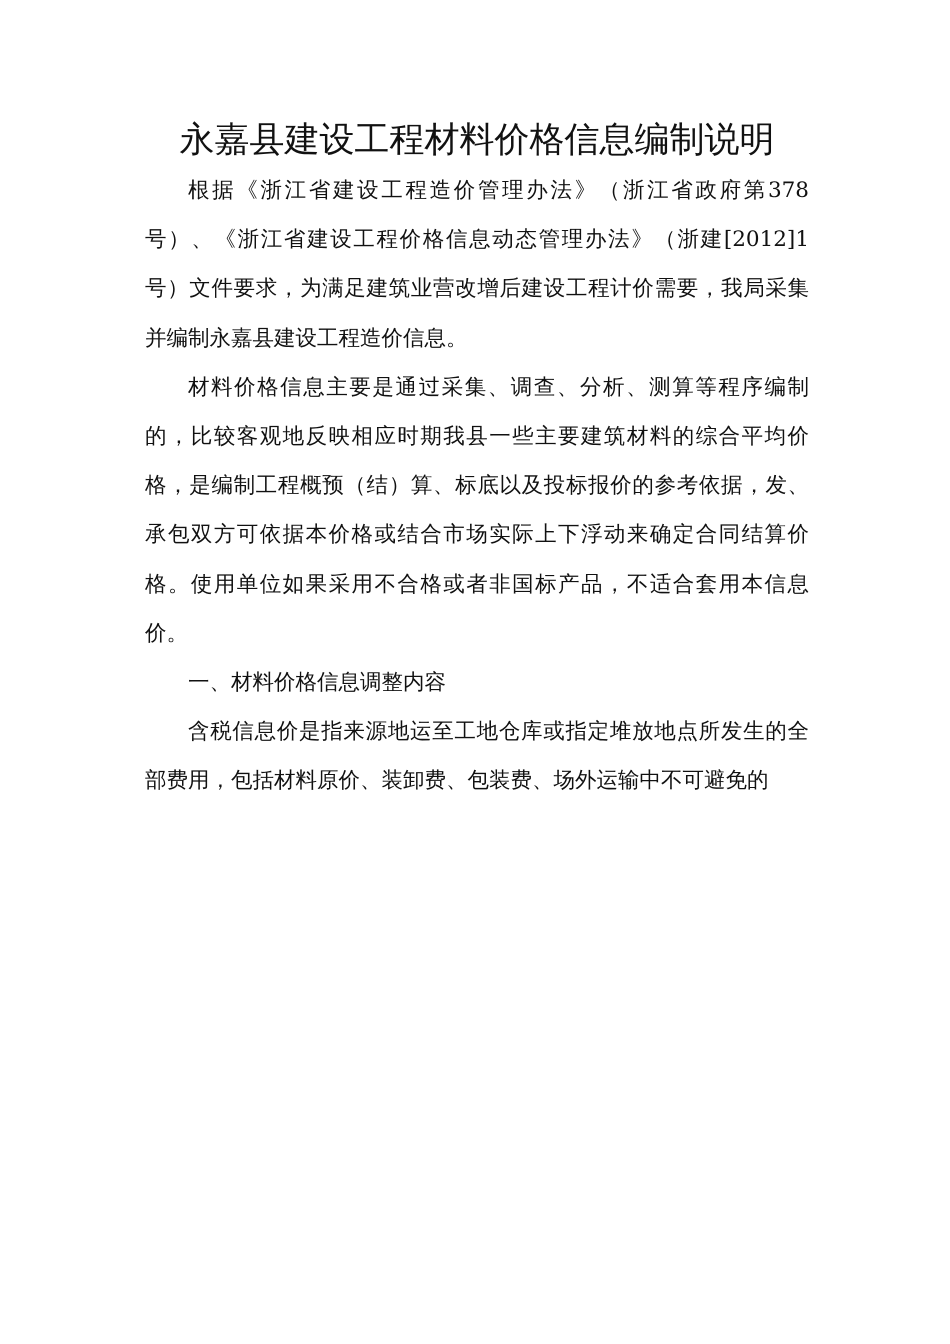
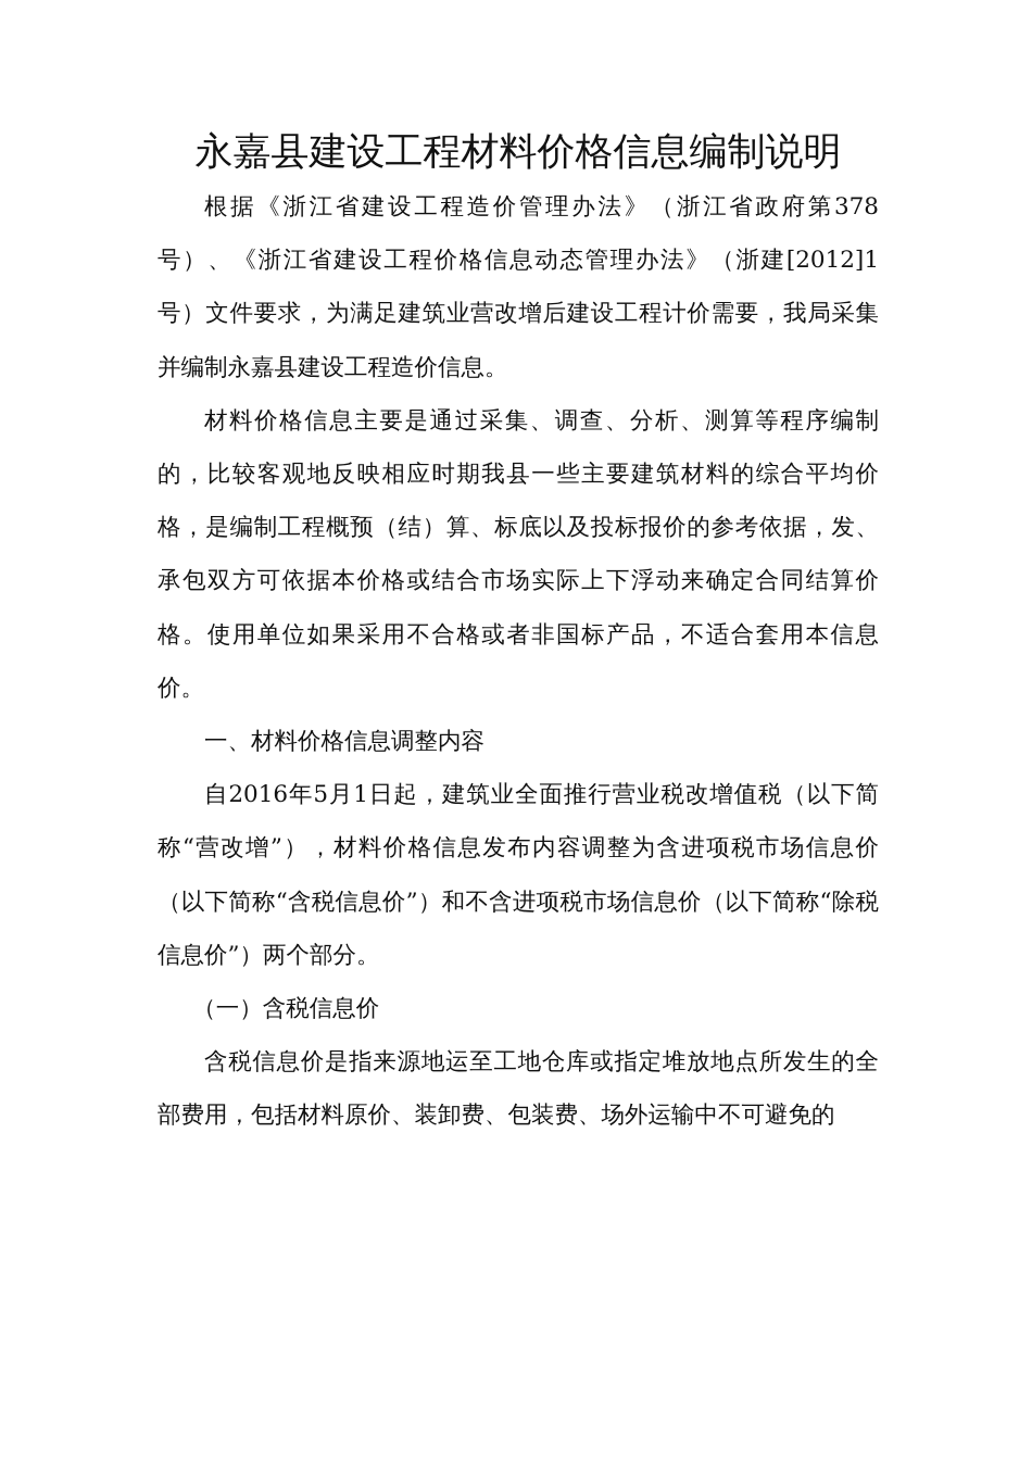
  永嘉县建设工程材料价格信息编制说明
  根据《浙江省建设工程造价管理办法》（浙江省政府第378号）、《浙江省建设工程价格信息动态管理办法》（浙建[2012]1号）文件要求，为满足建筑业营改增后建设工程计价需要，我局采集并编制永嘉县建设工程造价信息。
  材料价格信息主要是通过采集、调查、分析、测算等程序编制的，比较客观地反映相应时期我县一些主要建筑材料的综合平均价格，是编制工程概预（结）算、标底以及投标报价的参考依据，发、承包双方可依据本价格或结合市场实际上下浮动来确定合同结算价格。使用单位如果采用不合格或者非国标产品，不适合套用本信息价。
  一、材料价格信息调整内容
+ 自2016年5月1日起，建筑业全面推行营业税改增值税（以下简称“营改增”），材料价格信息发布内容调整为含进项税市场信息价（以下简称“含税信息价”）和不含进项税市场信息价（以下简称“除税信息价”）两个部分。
+ （一）含税信息价
  含税信息价是指来源地运至工地仓库或指定堆放地点所发生的全部费用，包括材料原价、装卸费、包装费、场外运输中不可避免的
